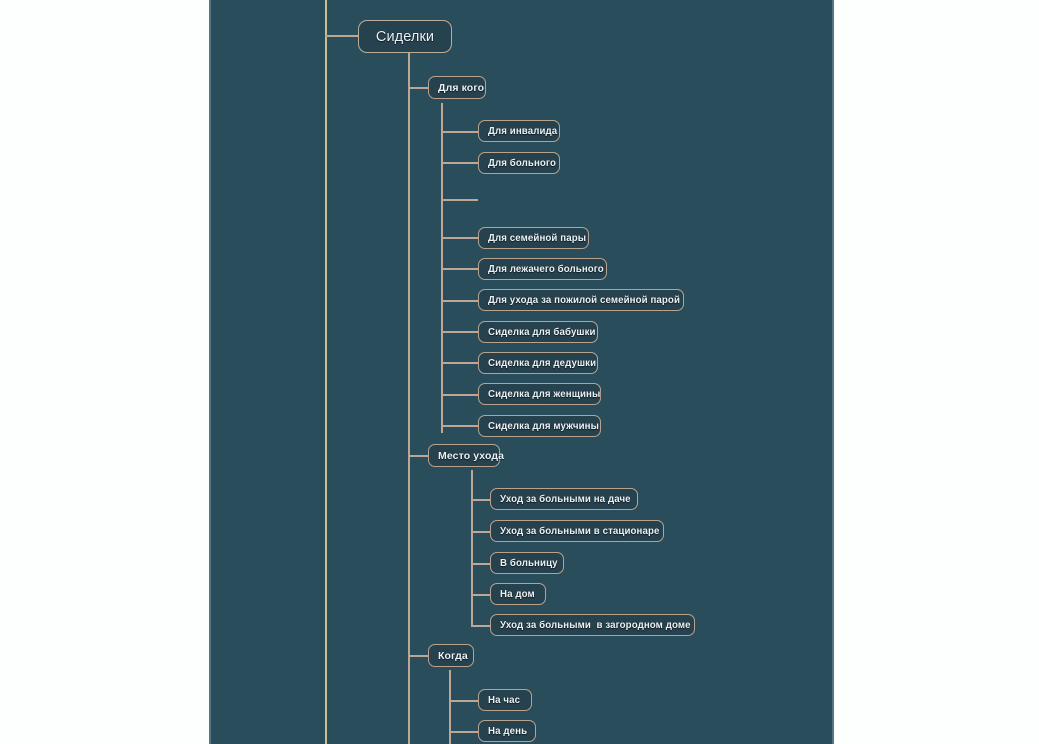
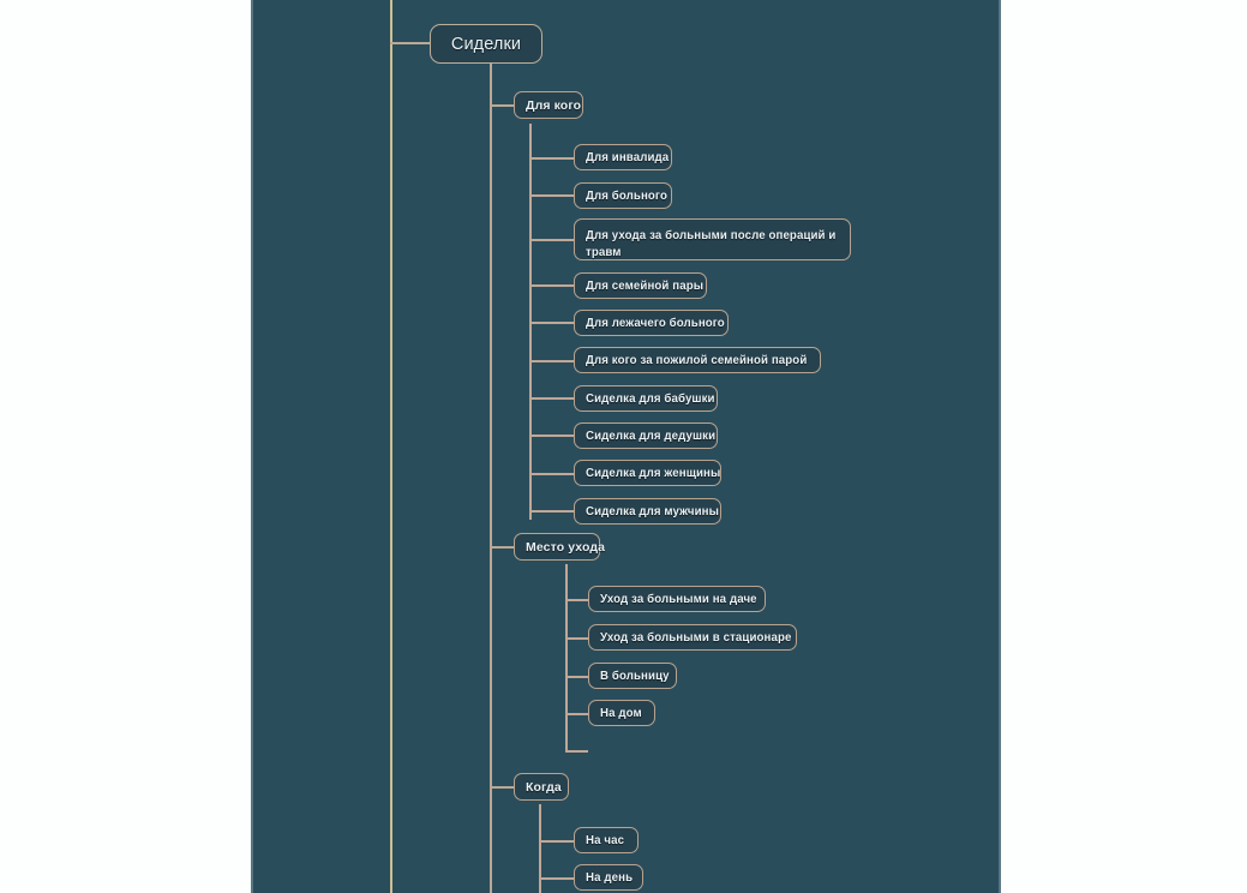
  Сиделки
  Для кого
  Место ухода
  Когда
  Для инвалида
  Для больного
+ Для ухода за больными после операций и травм
  Для семейной пары
  Для лежачего больного
- Для ухода за пожилой семейной парой
+ Для кого за пожилой семейной парой
  Сиделка для бабушки
  Сиделка для дедушки
  Сиделка для женщины
  Сиделка для мужчины
  Уход за больными на даче
  Уход за больными в стационаре
  В больницу
  На дом
- Уход за больными в загородном доме
  На час
  На день
